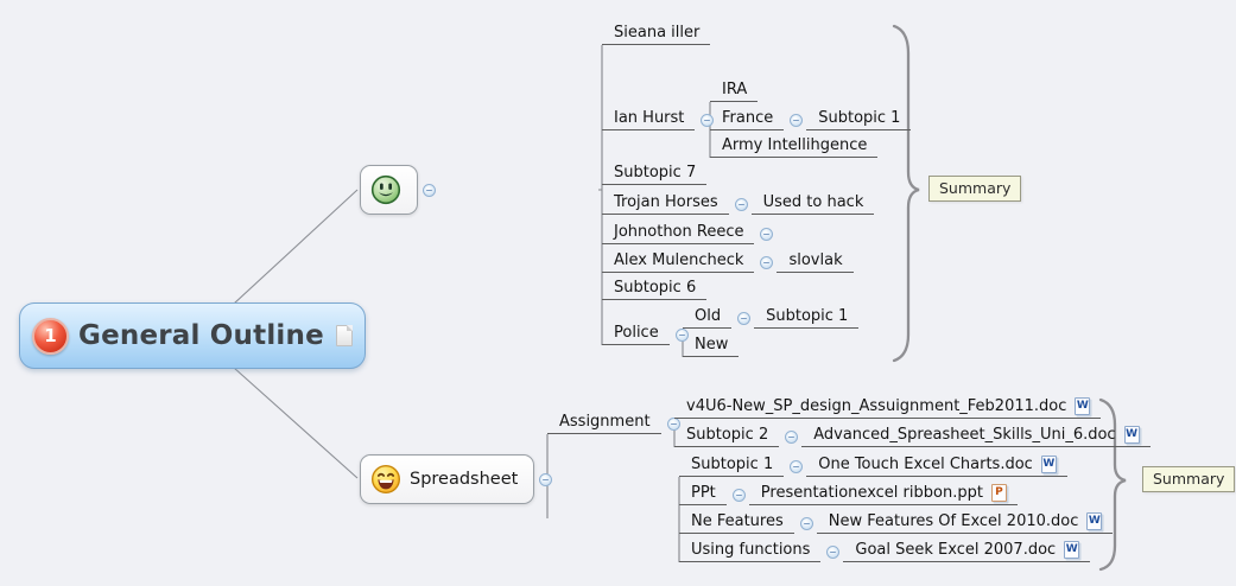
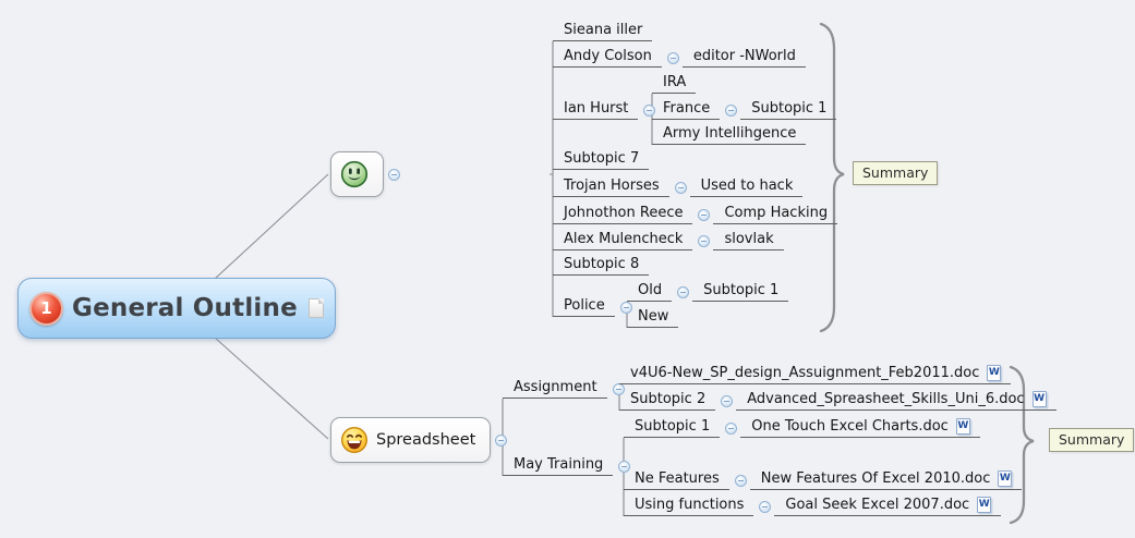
  1
  General Outline
  Spreadsheet
  Sieana iller
+ Andy Colson
+ editor -NWorld
  Ian Hurst
  IRA
  France
  Subtopic 1
  Army Intellihgence
  Subtopic 7
  Trojan Horses
  Used to hack
  Johnothon Reece
+ Comp Hacking
  Alex Mulencheck
  slovlak
- Subtopic 6
+ Subtopic 8
  Police
  Old
  Subtopic 1
  New
  Assignment
  v4U6-New_SP_design_Assuignment_Feb2011.doc
  W
  Subtopic 2
  Advanced_Spreasheet_Skills_Uni_6.doc
  W
+ May Training
  Subtopic 1
  One Touch Excel Charts.doc
  W
- PPt
- Presentationexcel ribbon.ppt
- P
  Ne Features
  New Features Of Excel 2010.doc
  W
  Using functions
  Goal Seek Excel 2007.doc
  W
  Summary
  Summary
